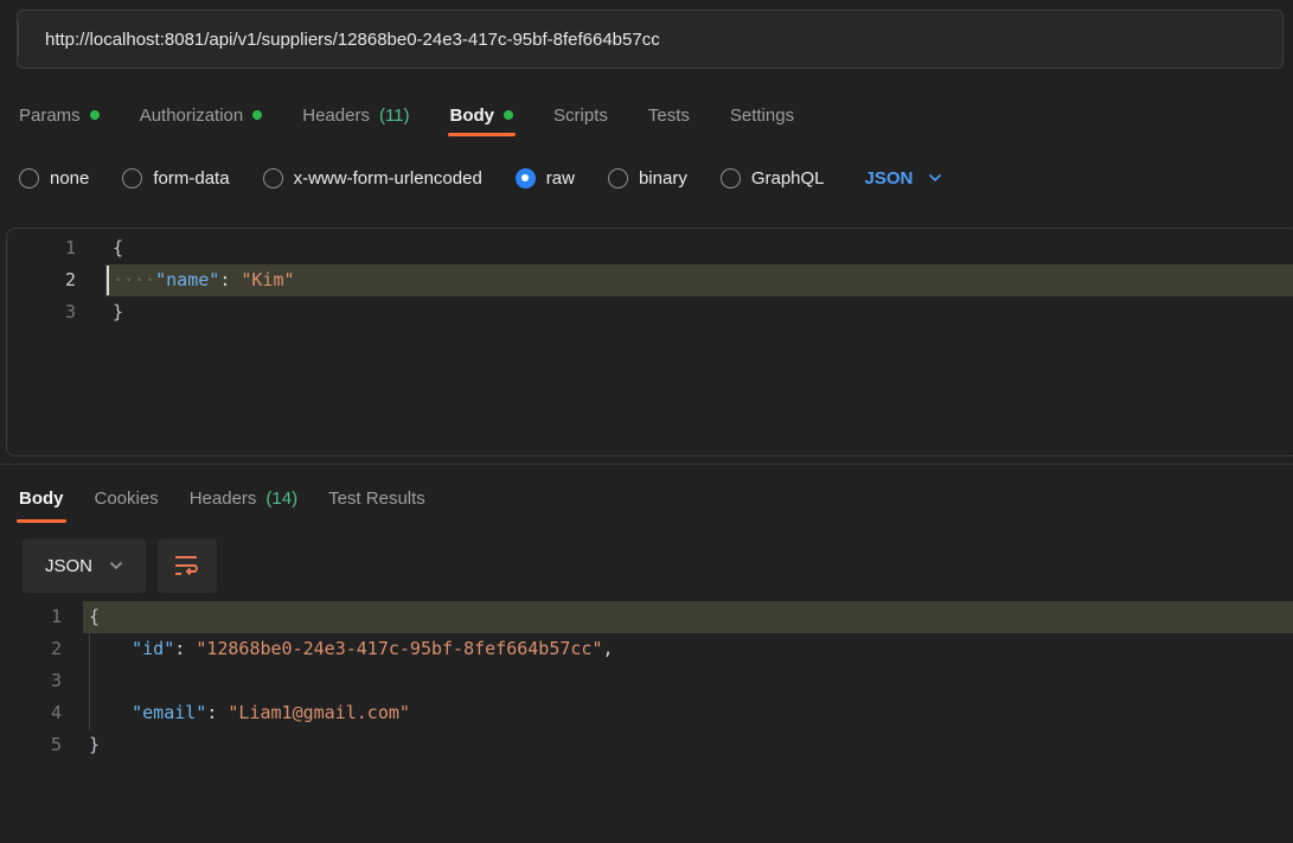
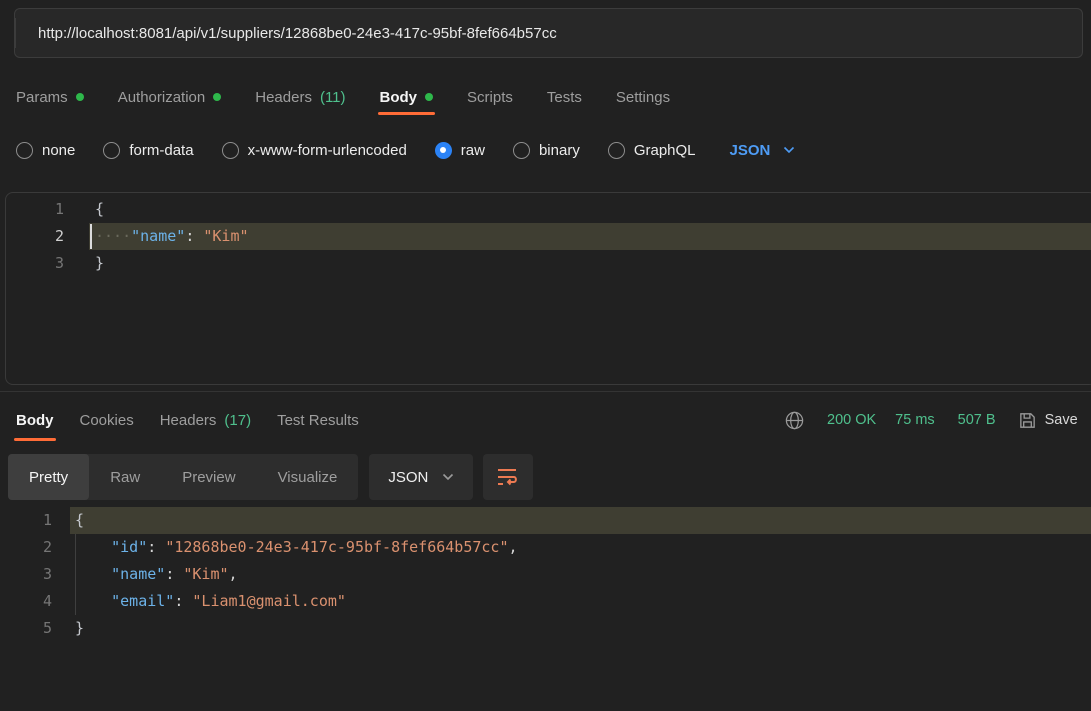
  http://localhost:8081/api/v1/suppliers/12868be0-24e3-417c-95bf-8fef664b57cc
  Params
  Authorization
  Headers
  (11)
  Body
  Scripts
  Tests
  Settings
  none
  form-data
  x-www-form-urlencoded
  raw
  binary
  GraphQL
  JSON
  1
  {
  2
  ····"name": "Kim"
  3
  }
  Body
  Cookies
  Headers
- (14)
+ (17)
  Test Results
+ 200 OK
+ 75 ms
+ 507 B
+ Save
+ Pretty
+ Raw
+ Preview
+ Visualize
  JSON
  1
  {
  2
  "id": "12868be0-24e3-417c-95bf-8fef664b57cc",
  3
+ "name": "Kim",
  4
  "email": "Liam1@gmail.com"
  5
  }
